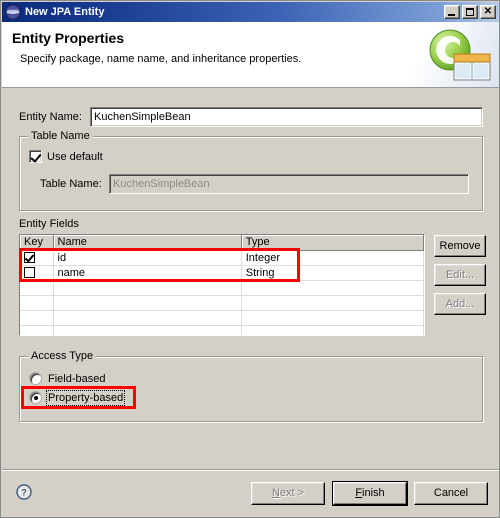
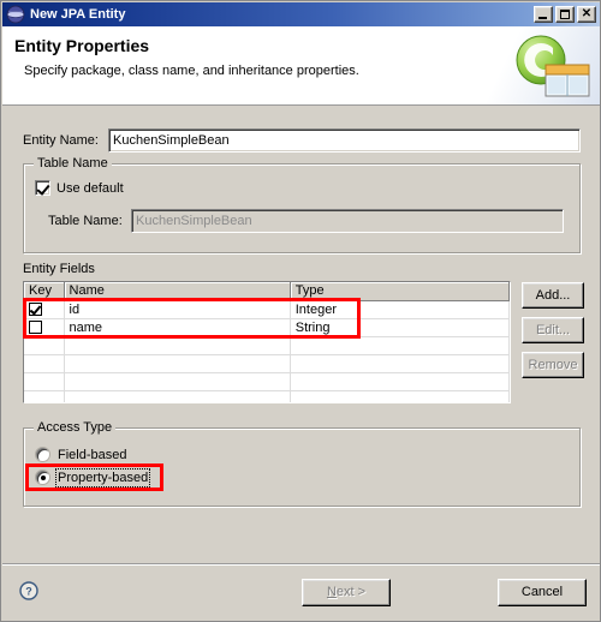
  New JPA Entity
  ✕
  Entity Properties
- Specify package, name name, and inheritance properties.
+ Specify package, class name, and inheritance properties.
  Entity Name:
  KuchenSimpleBean
  Table Name
  Use default
  Table Name:
  KuchenSimpleBean
  Entity Fields
  Key	Name	Type
  	id	Integer
  	name	String
- Remove
+ Add...
  Edit...
- Add...
+ Remove
  Access Type
  Field-based
  Property-based
  ?
  Next >
- Finish
  Cancel
